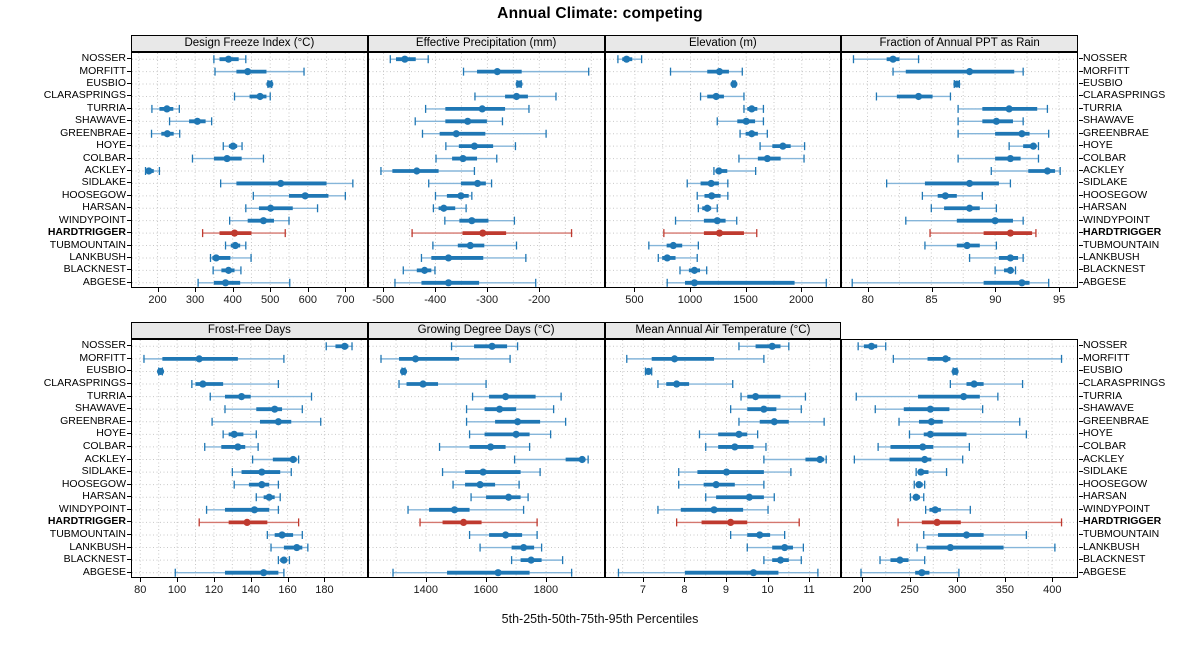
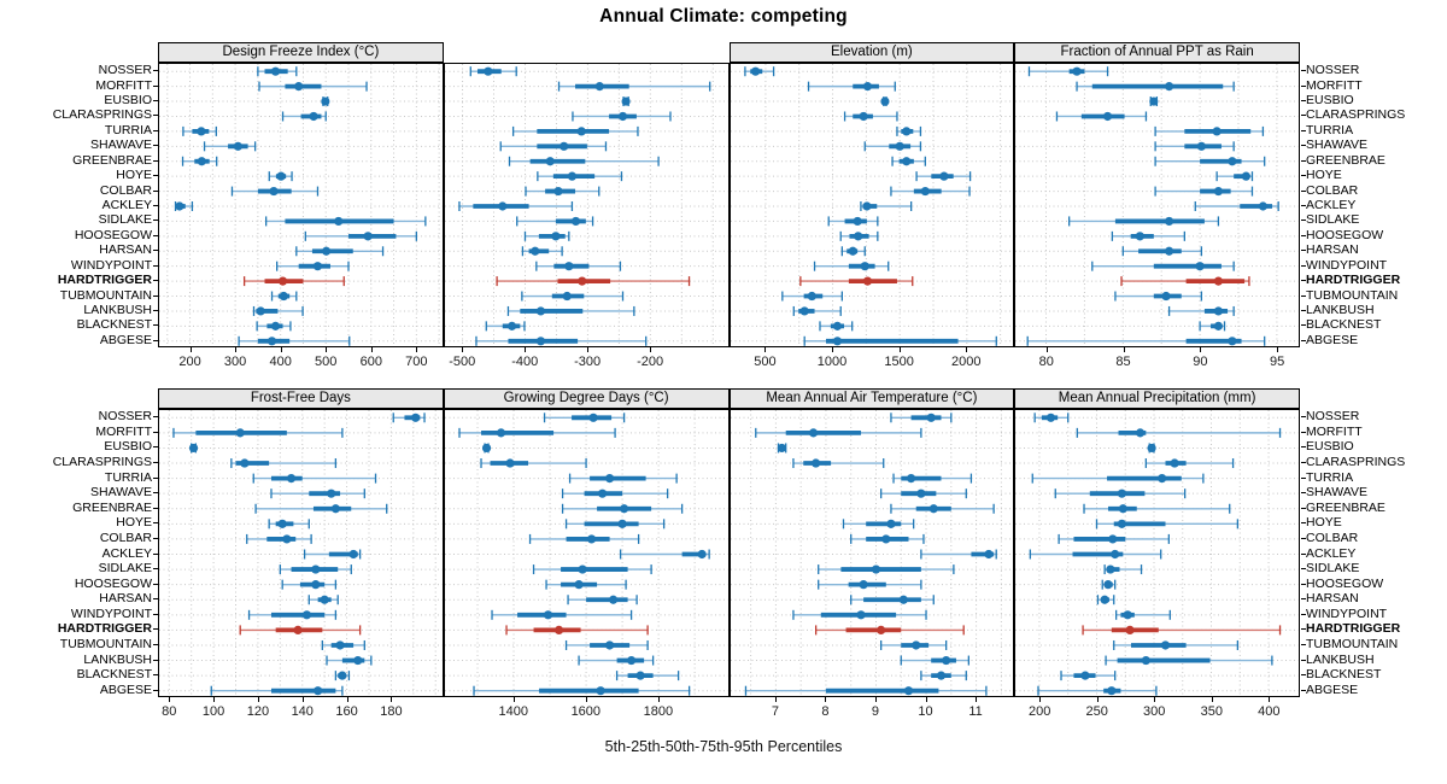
  Annual Climate: competing
  NOSSER
  NOSSER
  MORFITT
  MORFITT
  EUSBIO
  EUSBIO
  CLARASPRINGS
  CLARASPRINGS
  TURRIA
  TURRIA
  SHAWAVE
  SHAWAVE
  GREENBRAE
  GREENBRAE
  HOYE
  HOYE
  COLBAR
  COLBAR
  ACKLEY
  ACKLEY
  SIDLAKE
  SIDLAKE
  HOOSEGOW
  HOOSEGOW
  HARSAN
  HARSAN
  WINDYPOINT
  WINDYPOINT
  HARDTRIGGER
  HARDTRIGGER
  TUBMOUNTAIN
  TUBMOUNTAIN
  LANKBUSH
  LANKBUSH
  BLACKNEST
  BLACKNEST
  ABGESE
  ABGESE
  NOSSER
  NOSSER
  MORFITT
  MORFITT
  EUSBIO
  EUSBIO
  CLARASPRINGS
  CLARASPRINGS
  TURRIA
  TURRIA
  SHAWAVE
  SHAWAVE
  GREENBRAE
  GREENBRAE
  HOYE
  HOYE
  COLBAR
  COLBAR
  ACKLEY
  ACKLEY
  SIDLAKE
  SIDLAKE
  HOOSEGOW
  HOOSEGOW
  HARSAN
  HARSAN
  WINDYPOINT
  WINDYPOINT
  HARDTRIGGER
  HARDTRIGGER
  TUBMOUNTAIN
  TUBMOUNTAIN
  LANKBUSH
  LANKBUSH
  BLACKNEST
  BLACKNEST
  ABGESE
  ABGESE
  Design Freeze Index (°C)
  200
  300
  400
  500
  600
  700
- Effective Precipitation (mm)
  -500
  -400
  -300
  -200
  Elevation (m)
  500
  1000
  1500
  2000
  Fraction of Annual PPT as Rain
  80
  85
  90
  95
  Frost-Free Days
  80
  100
  120
  140
  160
  180
  Growing Degree Days (°C)
  1400
  1600
  1800
  Mean Annual Air Temperature (°C)
  7
  8
  9
  10
  11
+ Mean Annual Precipitation (mm)
  200
  250
  300
  350
  400
  5th-25th-50th-75th-95th Percentiles
